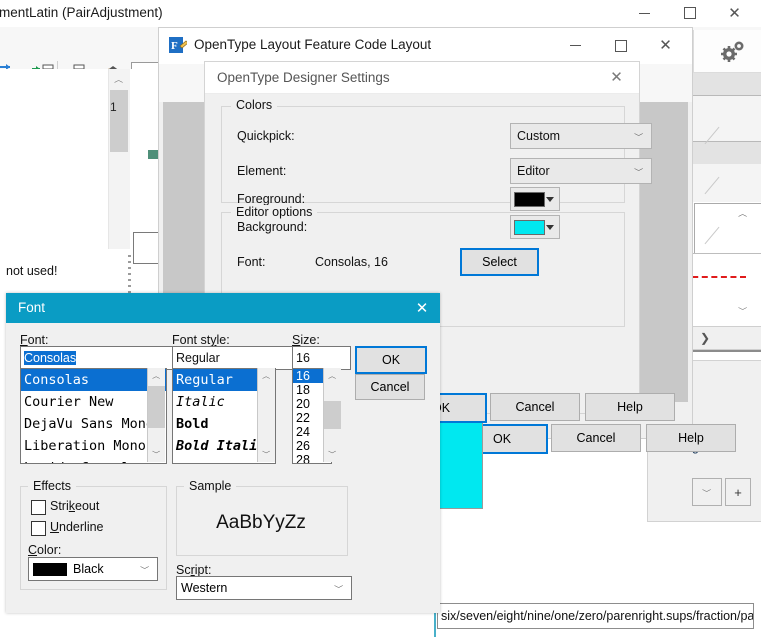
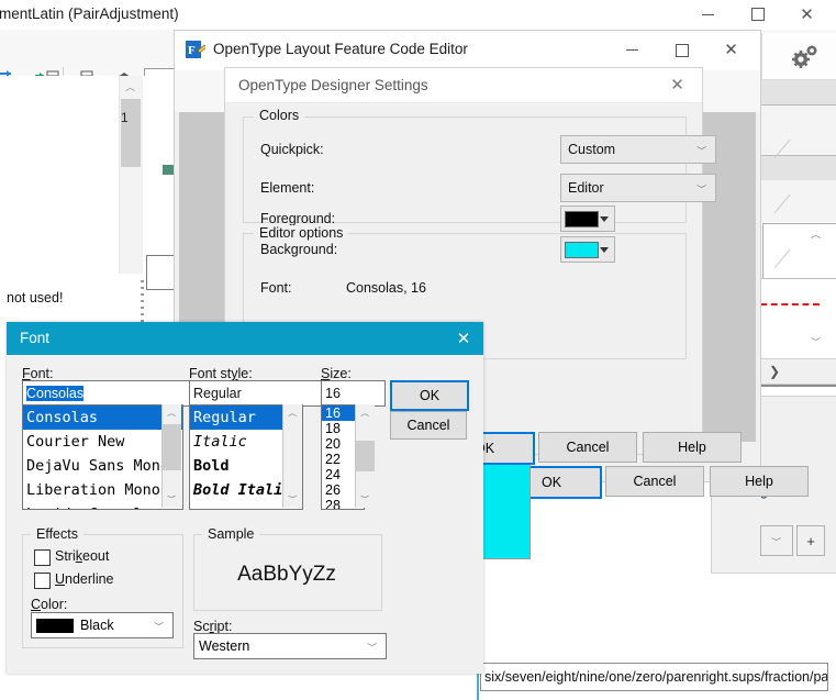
  mentLatin (PairAdjustment)
  ✕
  ︿
  1
  not used!
  ︿
  ﹀
  ❯
  ﹀
  +
  six/seven/eight/nine/one/zero/parenright.sups/fraction/pa
  F
- OpenType Layout Feature Code Layout
+ OpenType Layout Feature Code Editor
  ✕
  OK
  Cancel
  Help
  OpenType Designer Settings
  ✕
  Colors
  Quickpick:
  Custom
  ﹀
  Element:
  Editor
  ﹀
  Foreground:
  Background:
  Editor options
  Font:
  Consolas, 16
- Select
  Cancel
  Help
  Font
  ✕
  Font:
  Consolas
  Consolas
  Courier New
  DejaVu Sans Mon
  Liberation Mono
  ︿
  ﹀
  Font style:
  Regular
  Regular
  Italic
  Bold
  Bold Itali
  ︿
  ﹀
  Size:
  16
  16
  18
  20
  22
  24
  26
  28
  ︿
  ﹀
  OK
  Cancel
  Effects
  Strikeout
  Underline
  Color:
  Black
  ﹀
  Sample
  AaBbYyZz
  Script:
  Western
  ﹀
